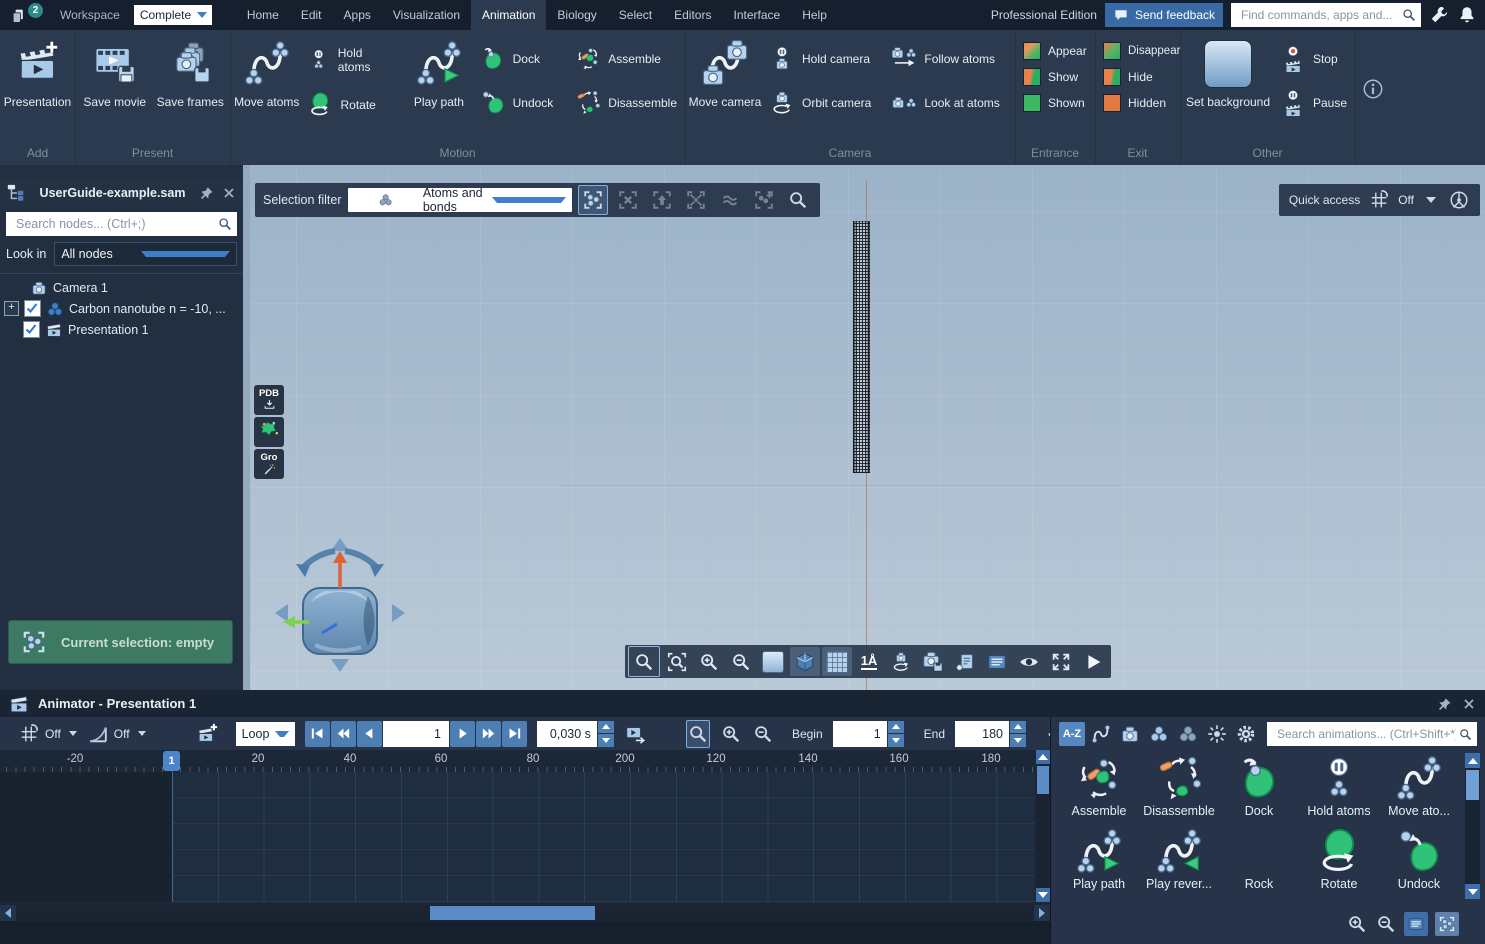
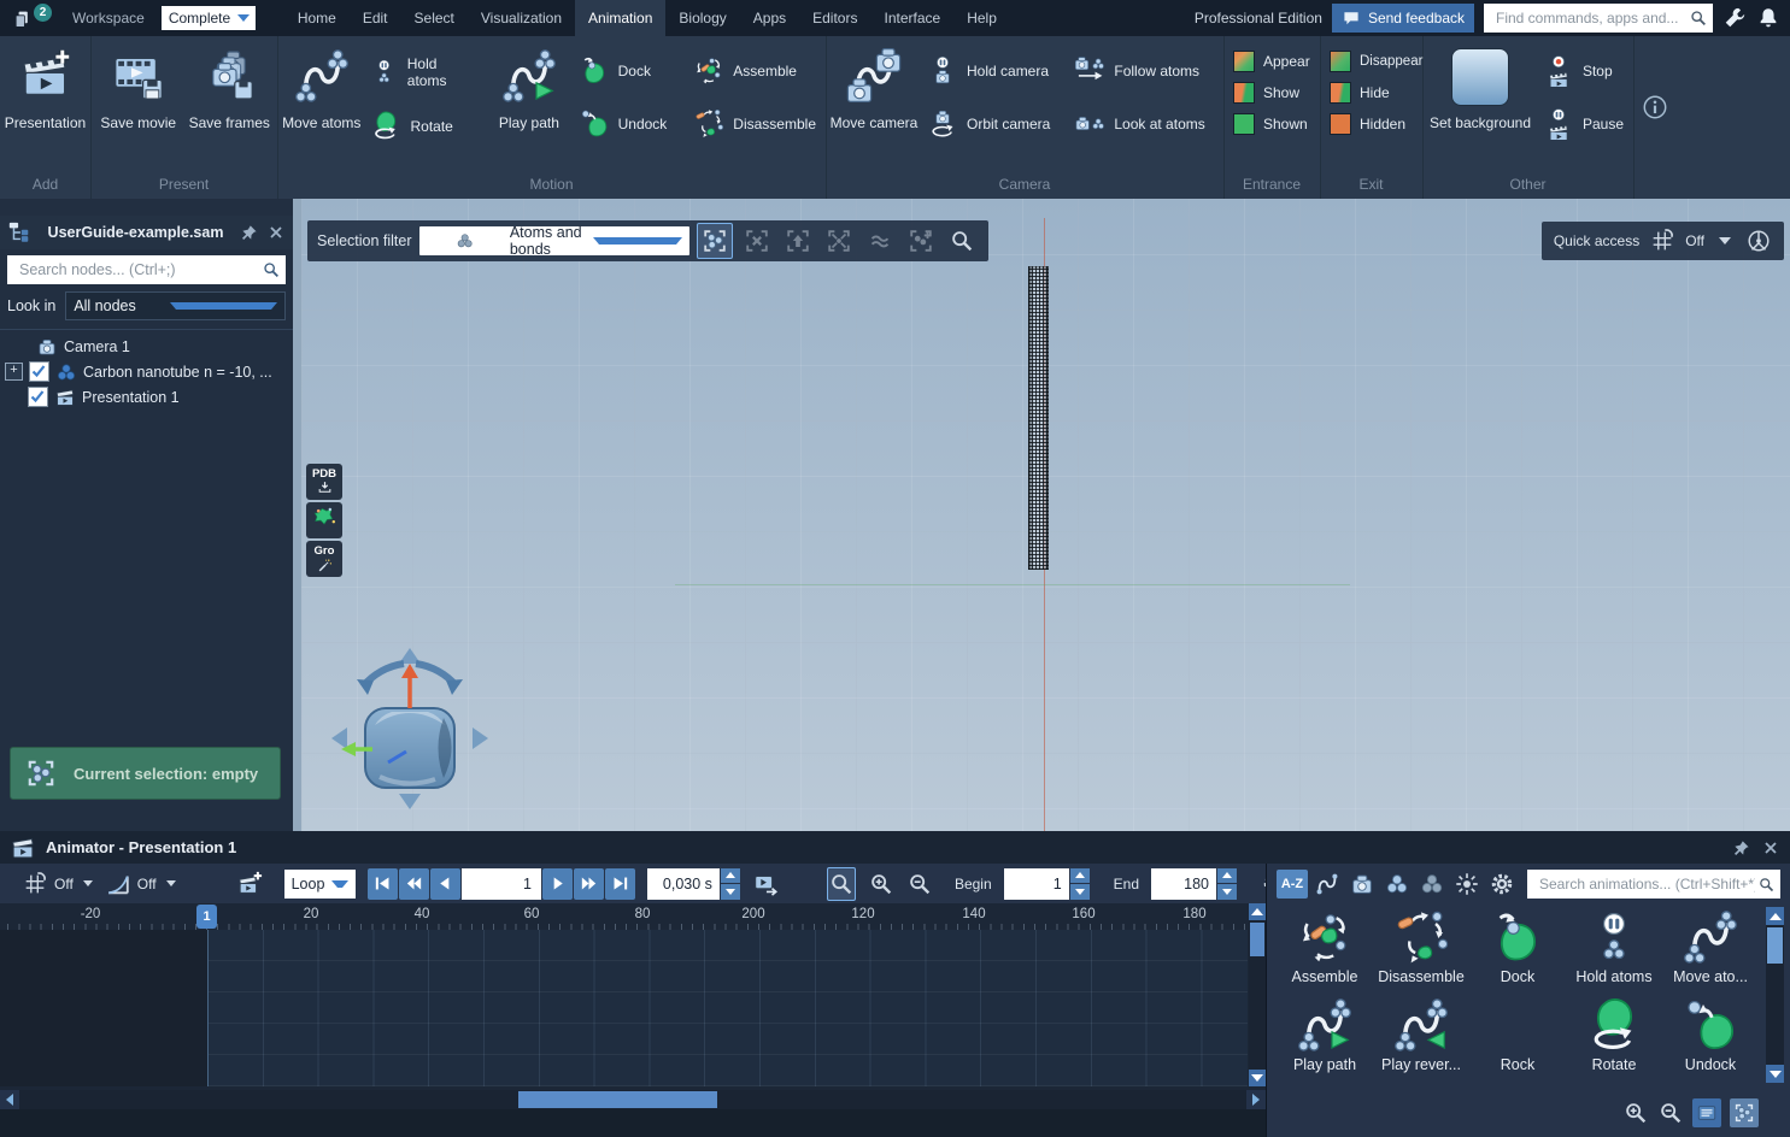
  2
  Workspace
  Complete
  Home
  Edit
- Apps
+ Select
  Visualization
  Animation
  Biology
- Select
+ Apps
  Editors
  Interface
  Help
  Professional Edition
  Send feedback
  Find commands, apps and...
  Presentation
  Add
  Save movie
  Save frames
  Present
  Move atoms
  Hold atoms
  Rotate
  Play path
  Dock
  Undock
  Assemble
  Disassemble
  Motion
  Move camera
  Hold camera
  Orbit camera
  Follow atoms
  Look at atoms
  Camera
  Appear
  Show
  Shown
  Entrance
  Disappear
  Hide
  Hidden
  Exit
  Set background
  Stop
  Pause
  Other
  UserGuide-example.sam
  Search nodes... (Ctrl+;)
  Look in
  All nodes
  Camera 1
  Carbon nanotube n = -10, ...
  Presentation 1
  Current selection: empty
  Selection filter
  Atoms and bonds
  Quick access
  Off
  PDB
  Gro
- 1Å
  Animator - Presentation 1
  Off
  Off
  Loop
  1
  0,030 s
  Begin
  1
  End
  180
  -20
  20
  40
  60
  80
  200
  120
  140
  160
  180
  1
  A-Z
  Search animations... (Ctrl+Shift+*
  Assemble
  Disassemble
  Dock
  Hold atoms
  Move ato...
  Play path
  Play rever...
  Rock
  Rotate
  Undock
